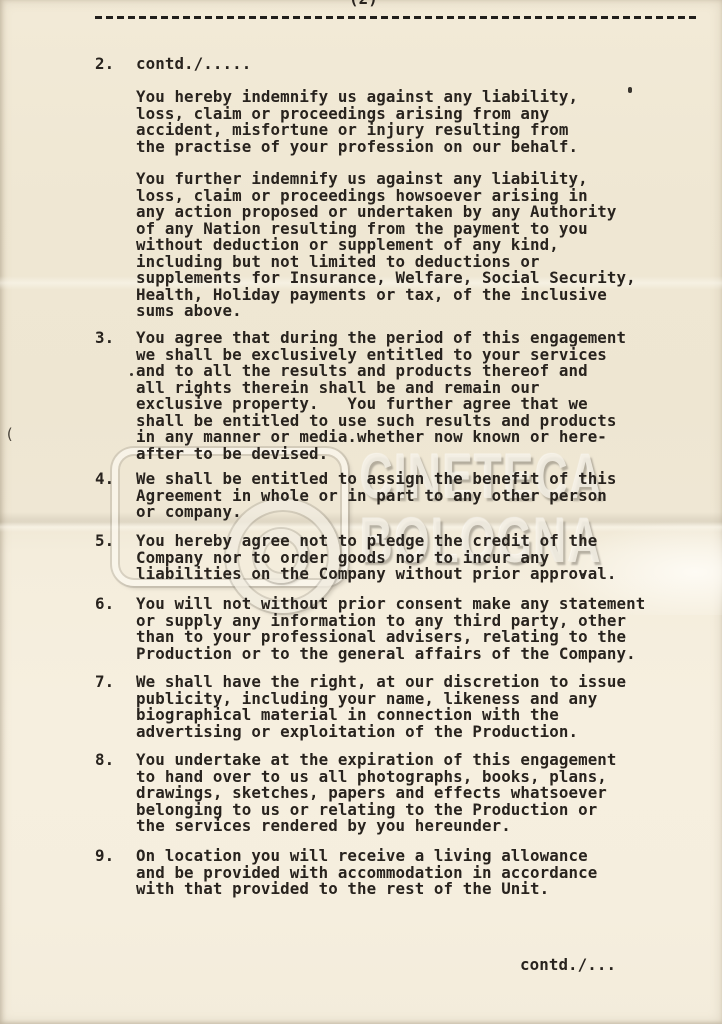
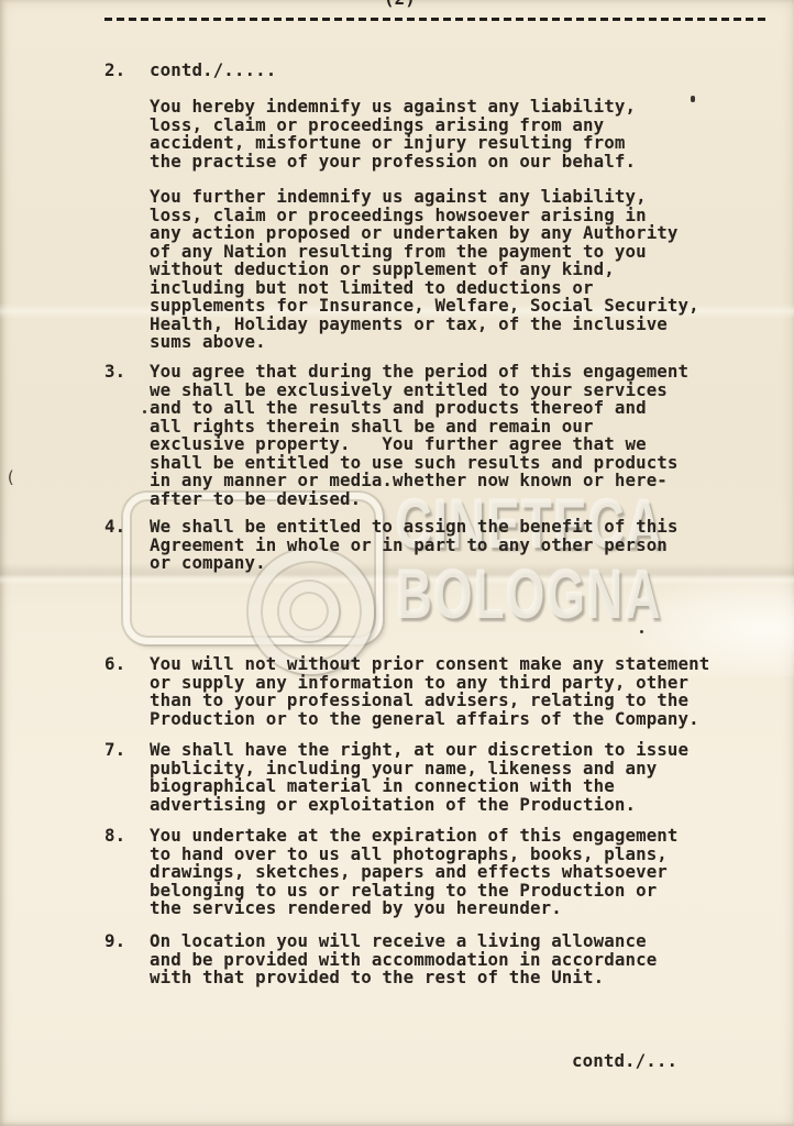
  CINETECA
  BOLOGNA
  (
  2.
  contd./.....
  You hereby indemnify us against any liability,
  loss, claim or proceedings arising from any
  accident, misfortune or injury resulting from
  the practise of your profession on our behalf.
  You further indemnify us against any liability,
  loss, claim or proceedings howsoever arising in
  any action proposed or undertaken by any Authority
  of any Nation resulting from the payment to you
  without deduction or supplement of any kind,
  including but not limited to deductions or
  supplements for Insurance, Welfare, Social Security,
  Health, Holiday payments or tax, of the inclusive
  sums above.
  3.
  You agree that during the period of this engagement
  we shall be exclusively entitled to your services
  and to all the results and products thereof and
  all rights therein shall be and remain our
  exclusive property. You further agree that we
  shall be entitled to use such results and products
  in any manner or media.whether now known or here-
  after to be devised.
  4.
  We shall be entitled to assign the benefit of this
  Agreement in whole or in part to any other person
  or company.
- 5.
- You hereby agree not to pledge the credit of the
- Company nor to order goods nor to incur any
- liabilities on the Company without prior approval.
  6.
  You will not without prior consent make any statement
  or supply any information to any third party, other
  than to your professional advisers, relating to the
  Production or to the general affairs of the Company.
  7.
  We shall have the right, at our discretion to issue
  publicity, including your name, likeness and any
  biographical material in connection with the
  advertising or exploitation of the Production.
  8.
  You undertake at the expiration of this engagement
  to hand over to us all photographs, books, plans,
  drawings, sketches, papers and effects whatsoever
  belonging to us or relating to the Production or
  the services rendered by you hereunder.
  9.
  On location you will receive a living allowance
  and be provided with accommodation in accordance
  with that provided to the rest of the Unit.
  contd./...
